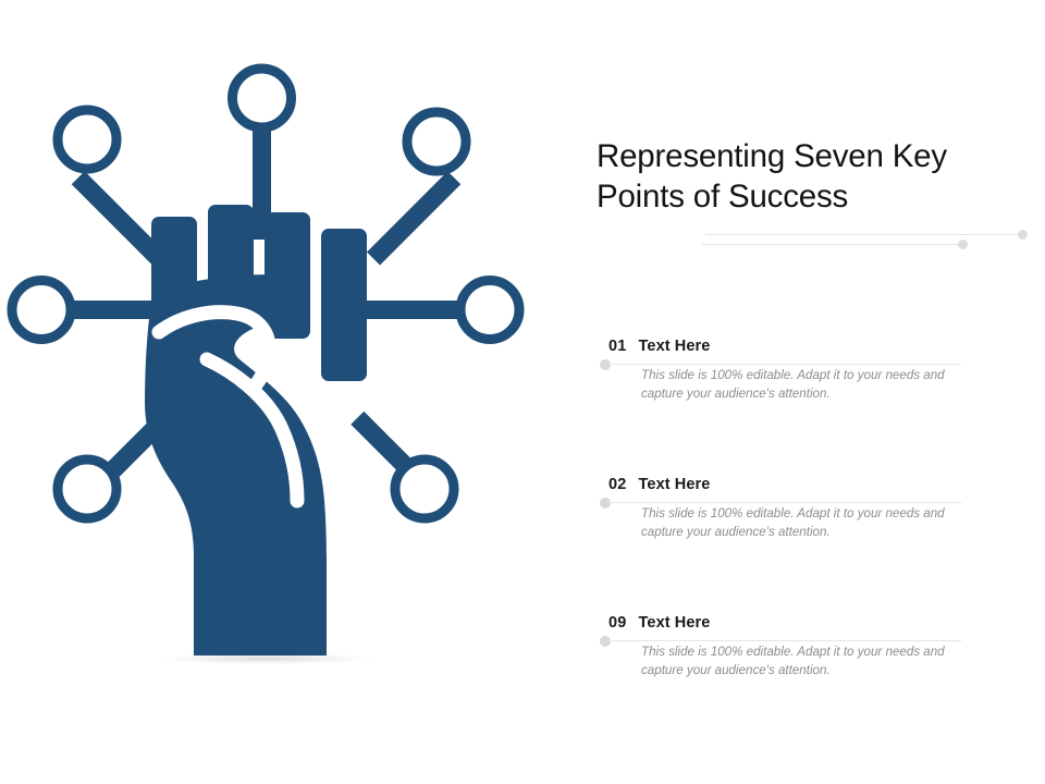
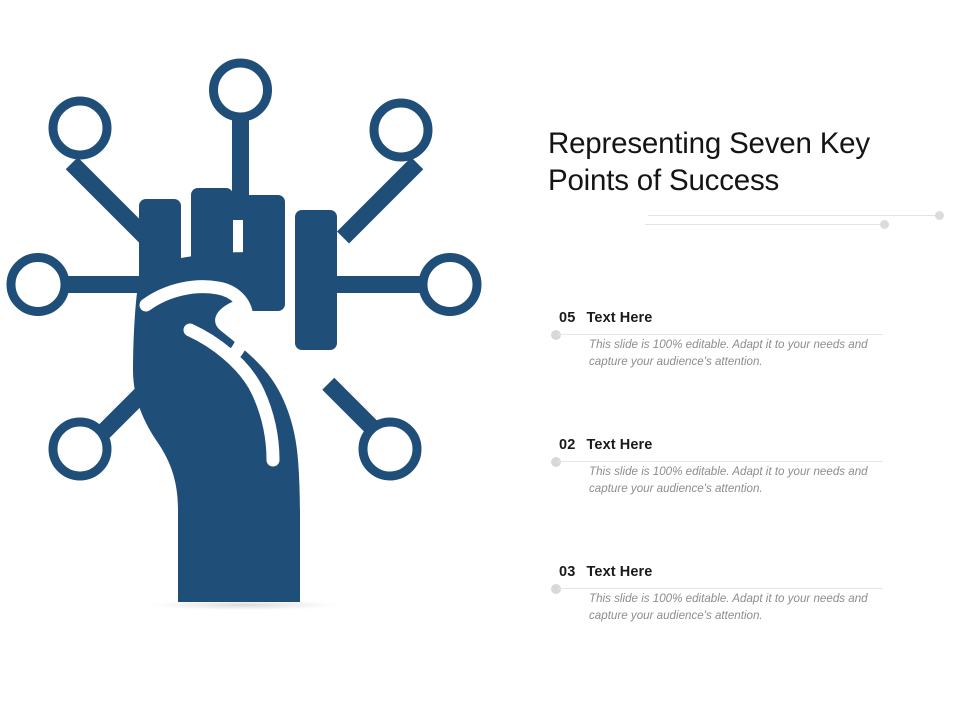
  Representing Seven Key
  Points of Success
- 01
+ 05
  Text Here
  This slide is 100% editable. Adapt it to your needs and capture your audience's attention.
  02
  Text Here
  This slide is 100% editable. Adapt it to your needs and capture your audience's attention.
- 09
+ 03
  Text Here
  This slide is 100% editable. Adapt it to your needs and capture your audience's attention.
